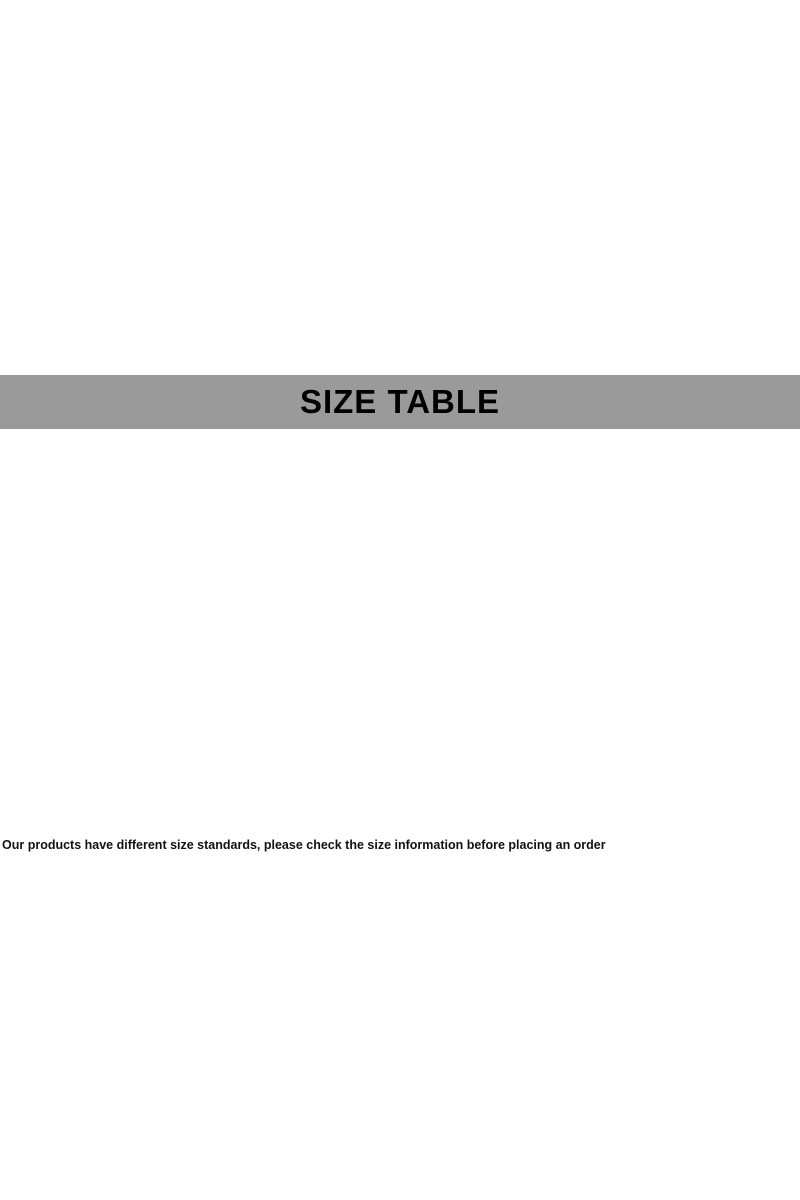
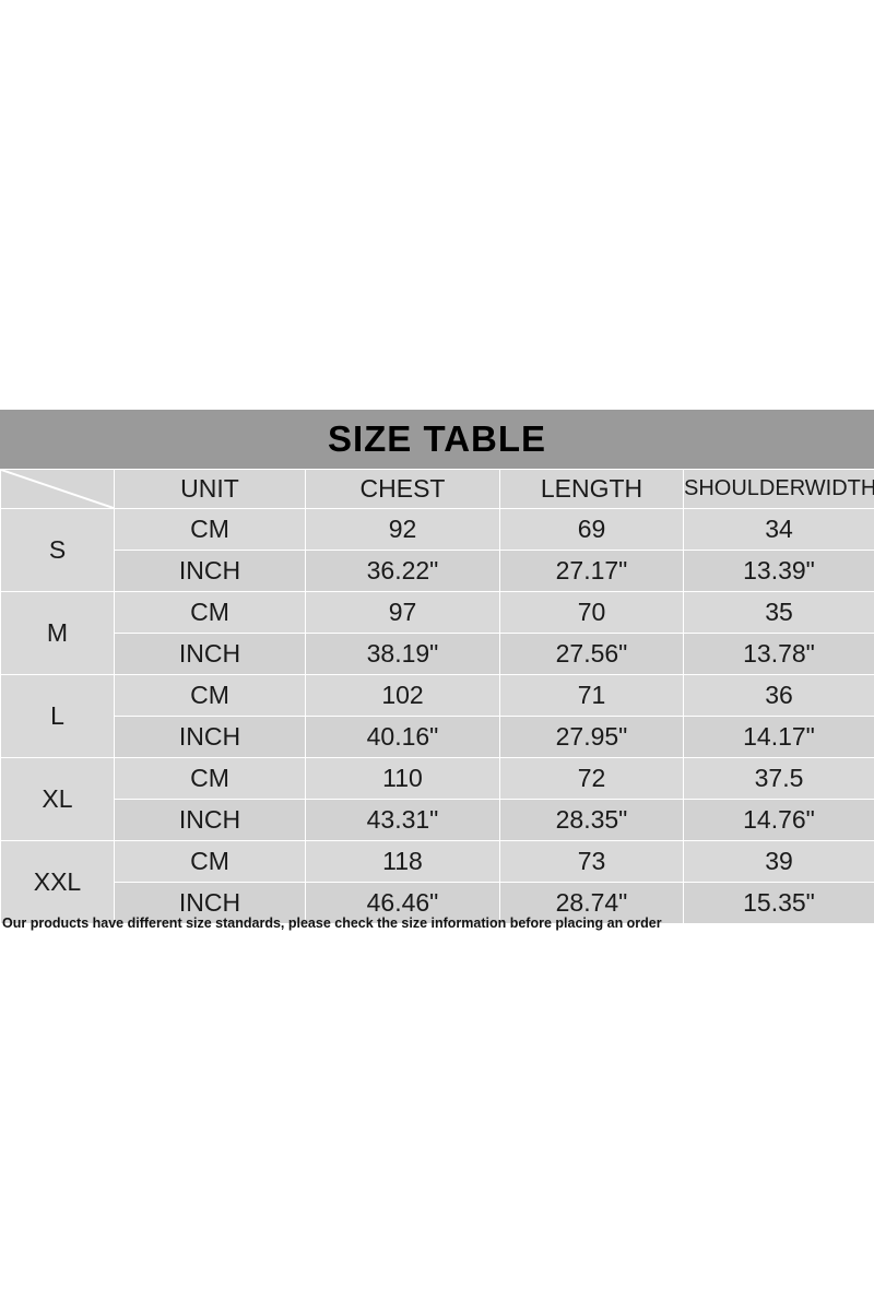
  SIZE TABLE
+ 	UNIT	CHEST	LENGTH	SHOULDERWIDTH
+ S	CM	92	69	34
+ INCH	36.22"	27.17"	13.39"
+ M	CM	97	70	35
+ INCH	38.19"	27.56"	13.78"
+ L	CM	102	71	36
+ INCH	40.16"	27.95"	14.17"
+ XL	CM	110	72	37.5
+ INCH	43.31"	28.35"	14.76"
+ XXL	CM	118	73	39
+ INCH	46.46"	28.74"	15.35"
  Our products have different size standards, please check the size information before placing an order
